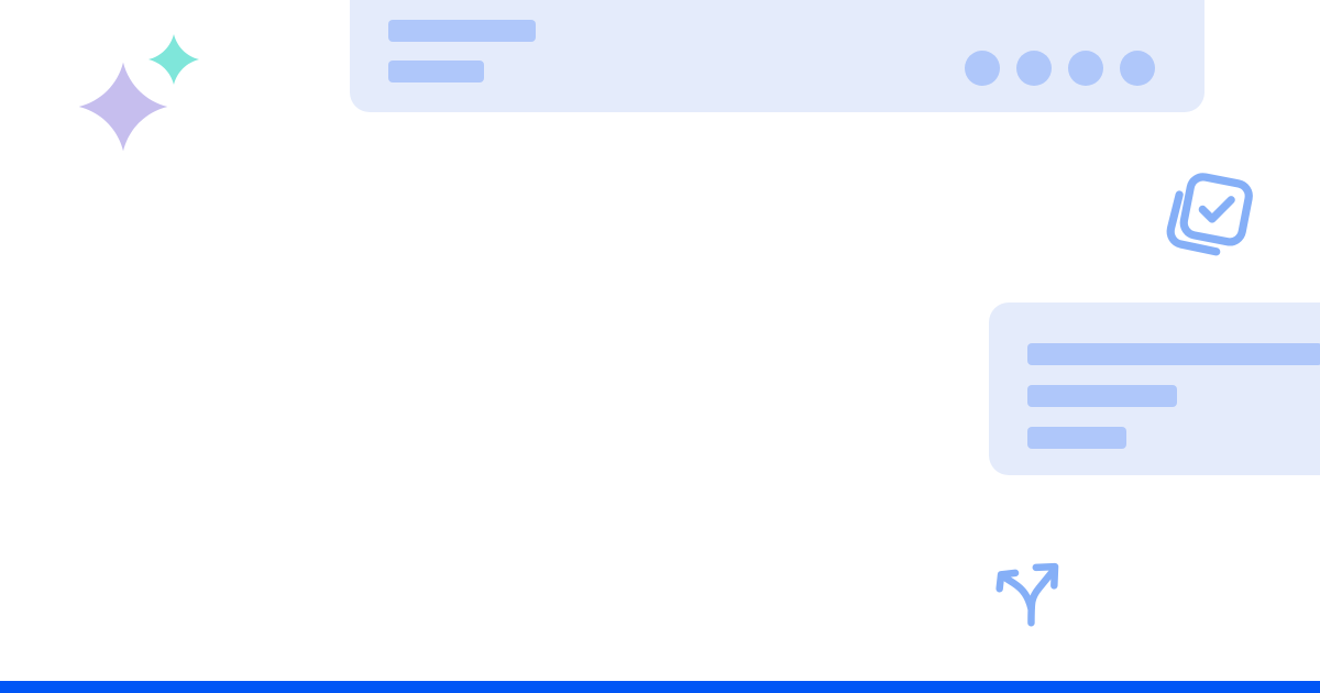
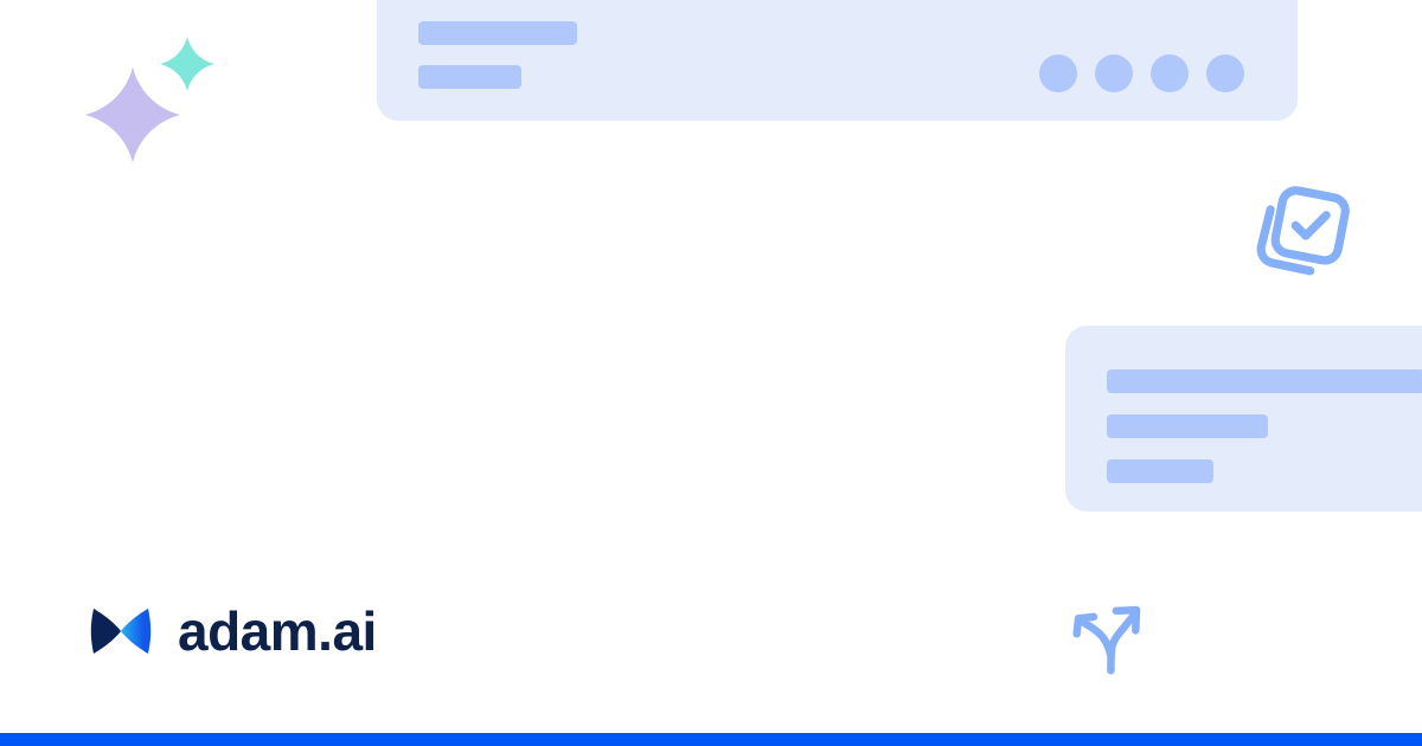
+ adam.ai
